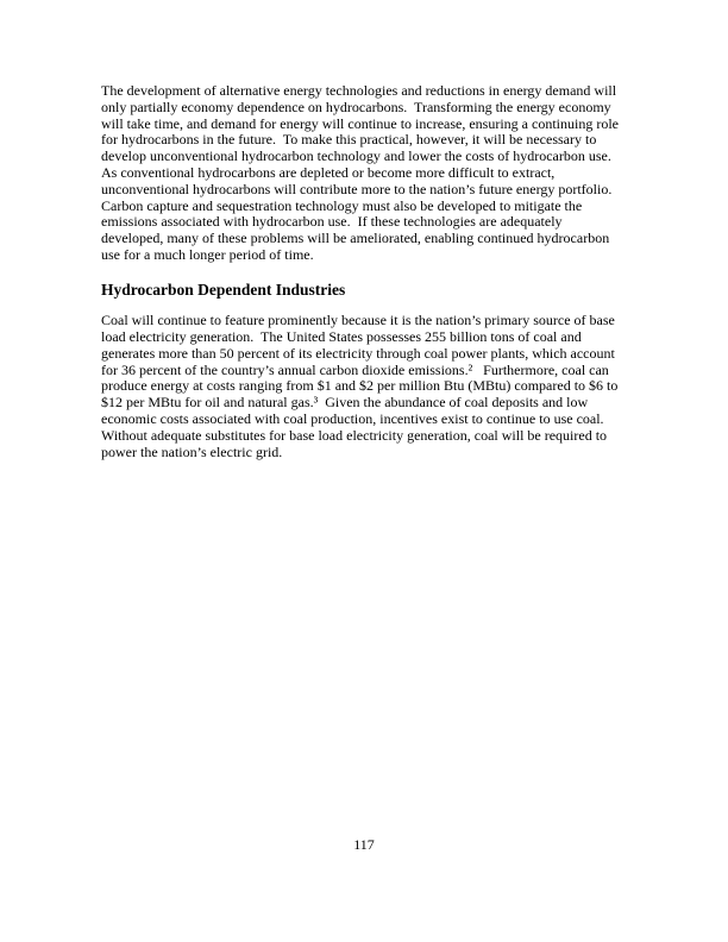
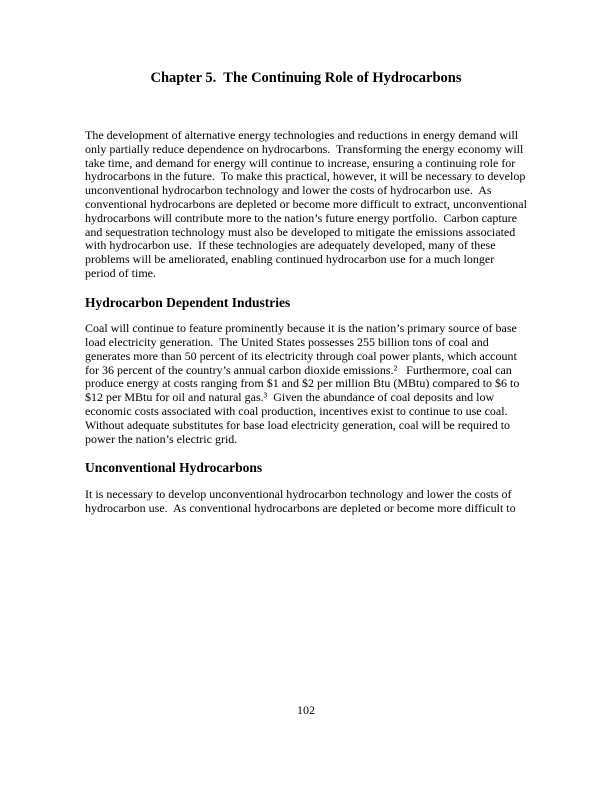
+ Chapter 5. The Continuing Role of Hydrocarbons
- The development of alternative energy technologies and reductions in energy demand will only partially economy dependence on hydrocarbons. Transforming the energy economy will take time, and demand for energy will continue to increase, ensuring a continuing role for hydrocarbons in the future. To make this practical, however, it will be necessary to develop unconventional hydrocarbon technology and lower the costs of hydrocarbon use. As conventional hydrocarbons are depleted or become more difficult to extract, unconventional hydrocarbons will contribute more to the nation’s future energy portfolio. Carbon capture and sequestration technology must also be developed to mitigate the emissions associated with hydrocarbon use. If these technologies are adequately developed, many of these problems will be ameliorated, enabling continued hydrocarbon use for a much longer period of time.
+ The development of alternative energy technologies and reductions in energy demand will only partially reduce dependence on hydrocarbons. Transforming the energy economy will take time, and demand for energy will continue to increase, ensuring a continuing role for hydrocarbons in the future. To make this practical, however, it will be necessary to develop unconventional hydrocarbon technology and lower the costs of hydrocarbon use. As conventional hydrocarbons are depleted or become more difficult to extract, unconventional hydrocarbons will contribute more to the nation’s future energy portfolio. Carbon capture and sequestration technology must also be developed to mitigate the emissions associated with hydrocarbon use. If these technologies are adequately developed, many of these problems will be ameliorated, enabling continued hydrocarbon use for a much longer period of time.
  Hydrocarbon Dependent Industries
  Coal will continue to feature prominently because it is the nation’s primary source of base load electricity generation. The United States possesses 255 billion tons of coal and generates more than 50 percent of its electricity through coal power plants, which account for 36 percent of the country’s annual carbon dioxide emissions.² Furthermore, coal can produce energy at costs ranging from $1 and $2 per million Btu (MBtu) compared to $6 to $12 per MBtu for oil and natural gas.³ Given the abundance of coal deposits and low economic costs associated with coal production, incentives exist to continue to use coal. Without adequate substitutes for base load electricity generation, coal will be required to power the nation’s electric grid.
+ Unconventional Hydrocarbons
+ It is necessary to develop unconventional hydrocarbon technology and lower the costs of hydrocarbon use. As conventional hydrocarbons are depleted or become more difficult to
- 117
+ 102
